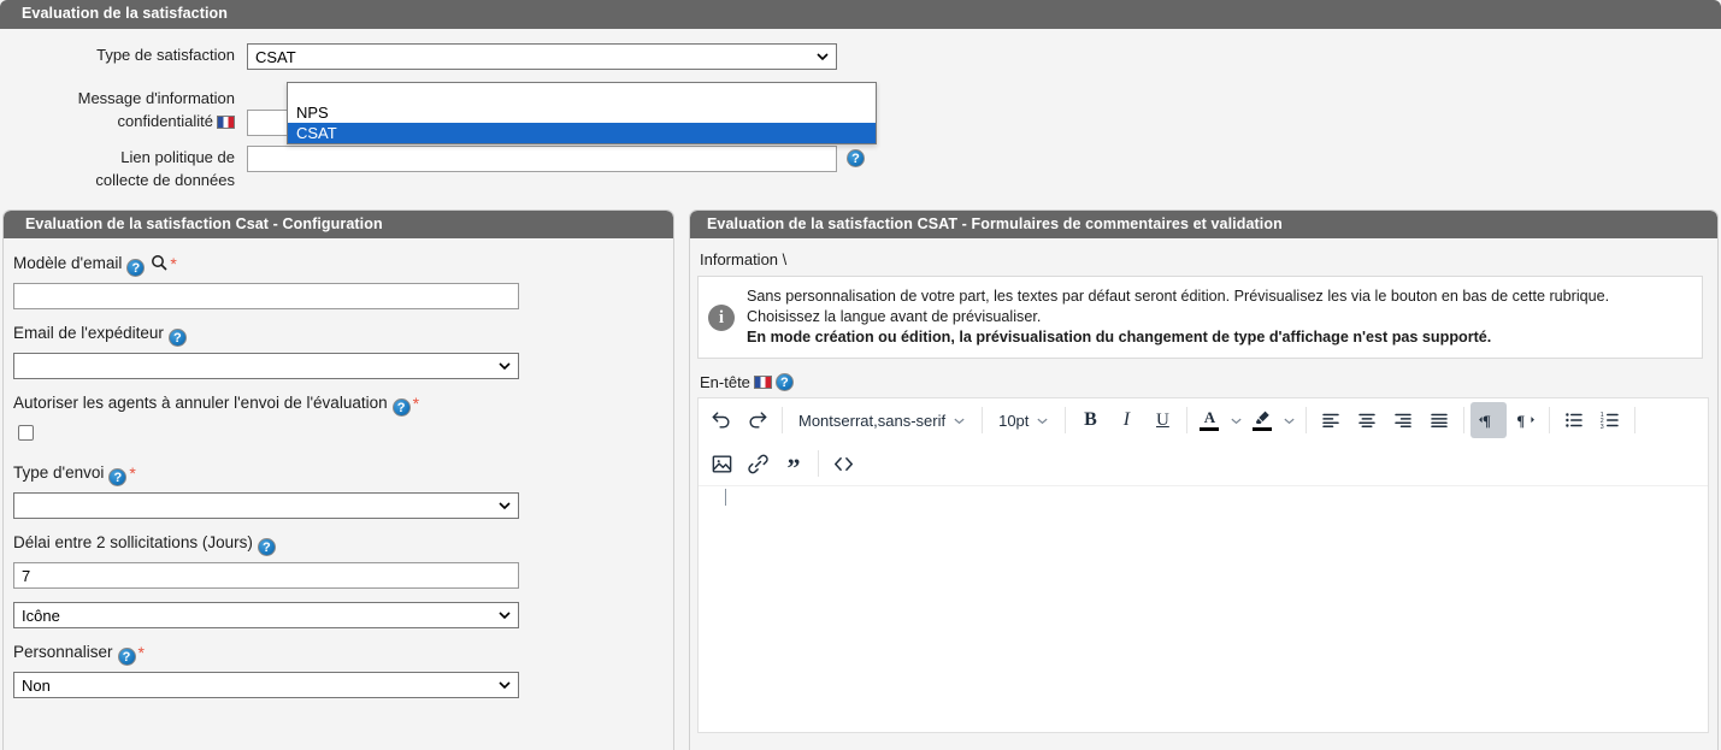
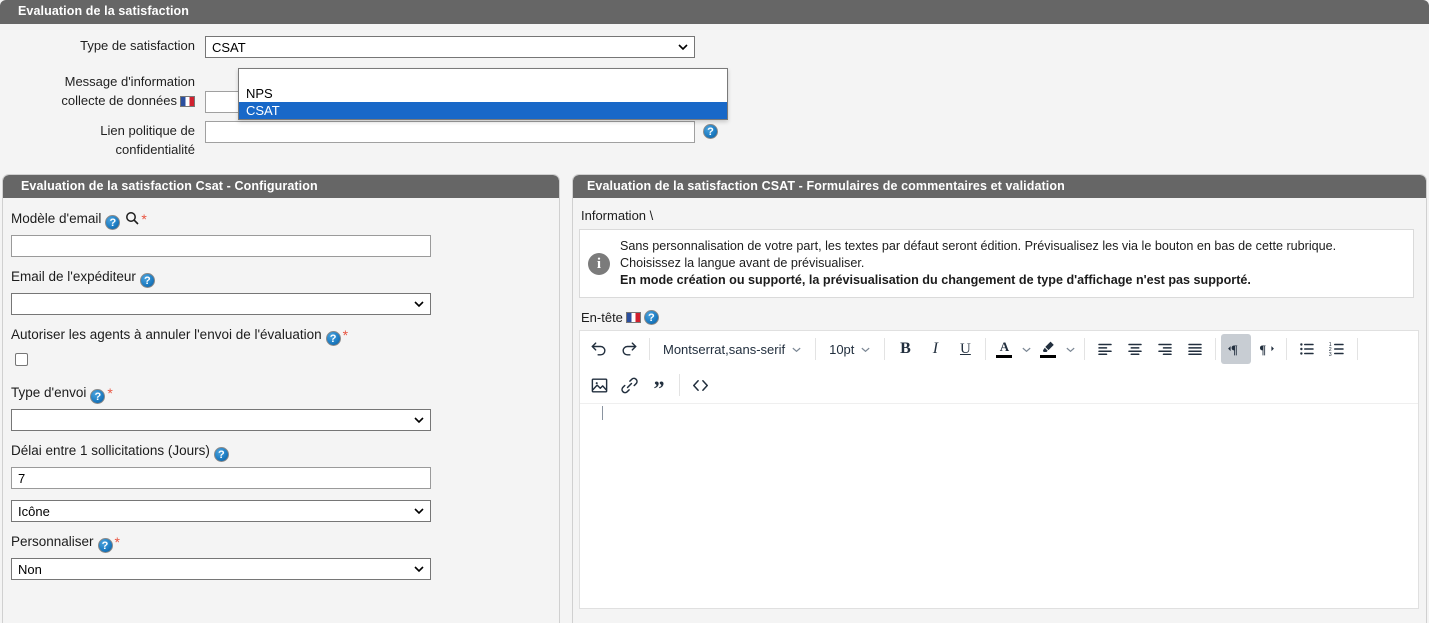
  Evaluation de la satisfaction
  Type de satisfaction
  CSAT
  Message d'information
- confidentialité
+ collecte de données
  Lien politique de
- collecte de données
+ confidentialité
  ?
  NPS
  CSAT
  Evaluation de la satisfaction Csat - Configuration
  Modèle d'email ? *
  Email de l'expéditeur ?
  Autoriser les agents à annuler l'envoi de l'évaluation ? *
  Type d'envoi ? *
- Délai entre 2 sollicitations (Jours) ?
+ Délai entre 1 sollicitations (Jours) ?
  7
  Icône
  Personnaliser ? *
  Non
  Evaluation de la satisfaction CSAT - Formulaires de commentaires et validation
  Information \
  i
  Sans personnalisation de votre part, les textes par défaut seront édition. Prévisualisez les via le bouton en bas de cette rubrique.
  Choisissez la langue avant de prévisualiser.
- En mode création ou édition, la prévisualisation du changement de type d'affichage n'est pas supporté.
+ En mode création ou supporté, la prévisualisation du changement de type d'affichage n'est pas supporté.
  En-tête
  ?
  Montserrat,sans-serif
  10pt
  B
  I
  U
  A
  ¶
  ¶
  ”
